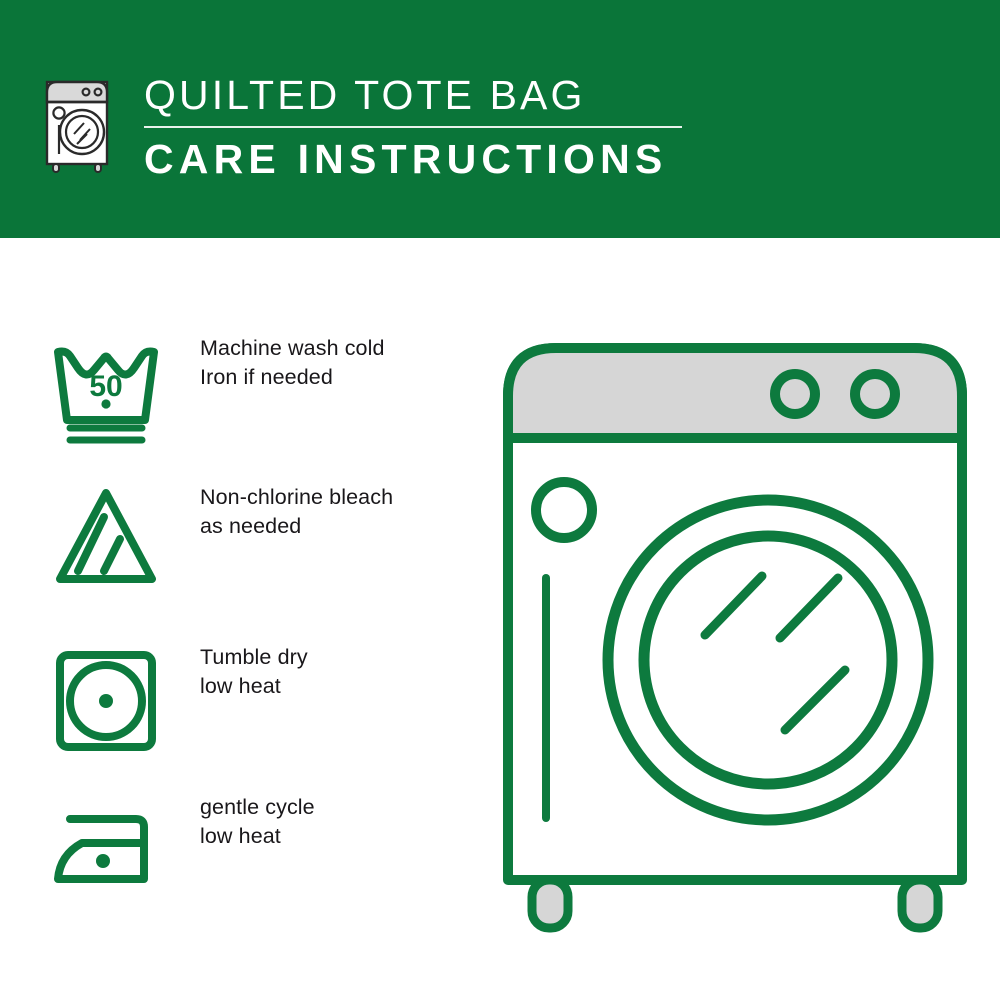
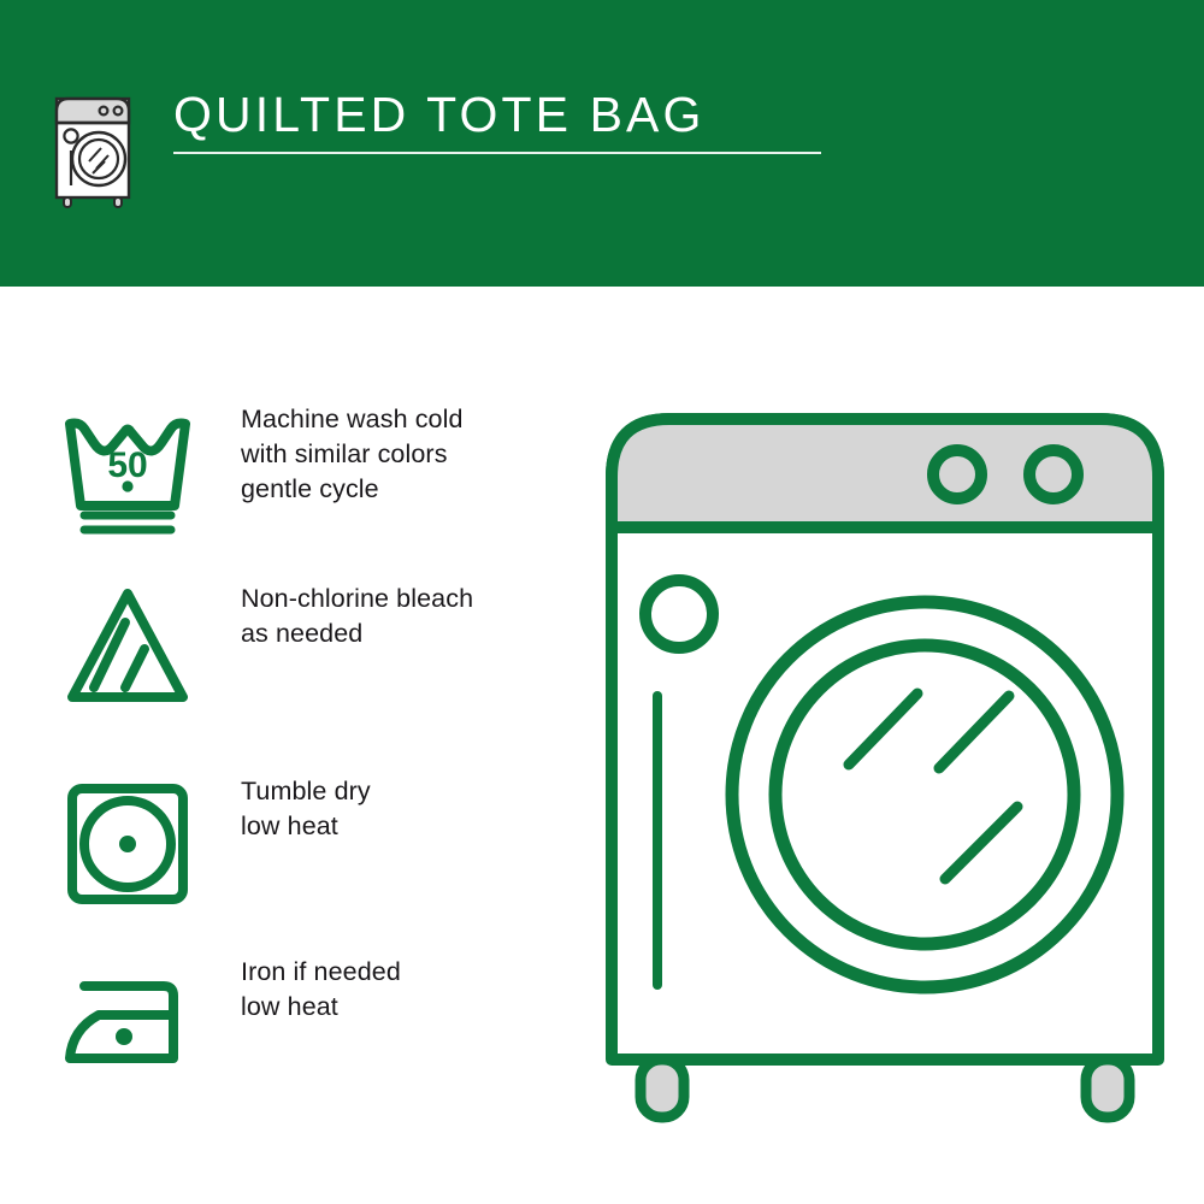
  QUILTED TOTE BAG
- CARE INSTRUCTIONS
  50
  Machine wash cold
+ with similar colors
- Iron if needed
+ gentle cycle
  Non-chlorine bleach
  as needed
  Tumble dry
  low heat
- gentle cycle
+ Iron if needed
  low heat
